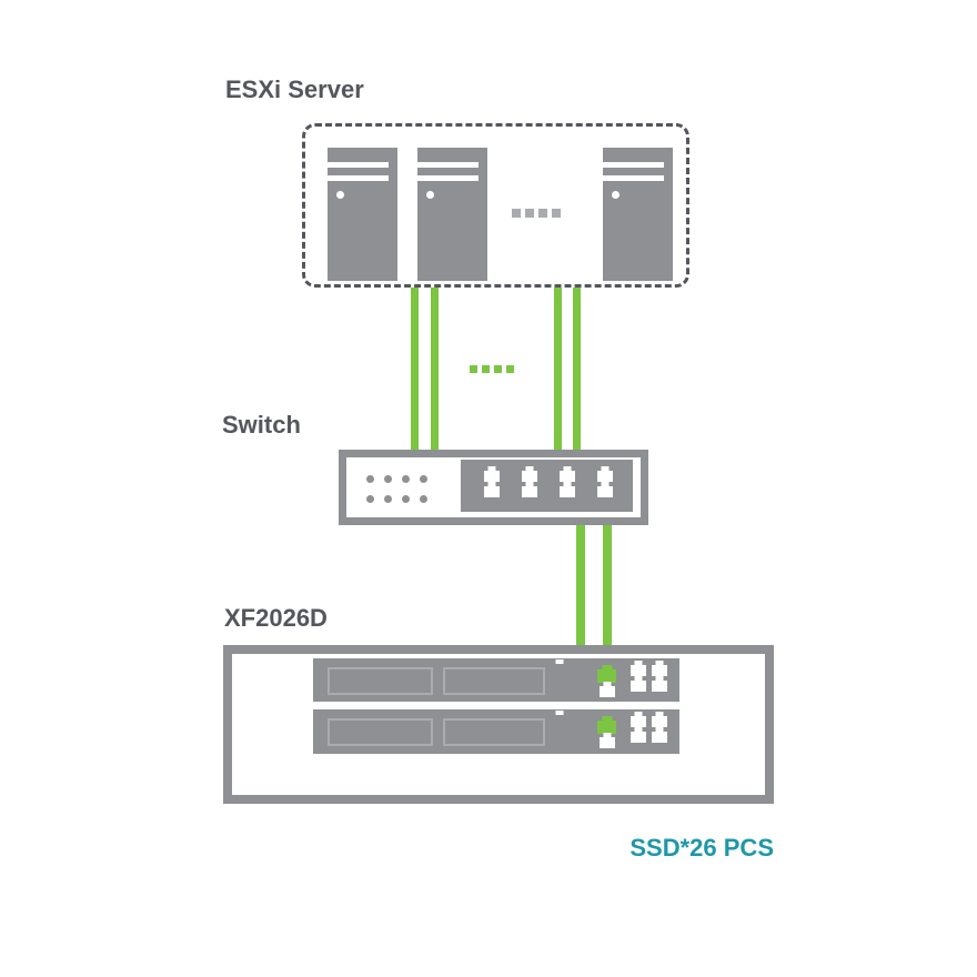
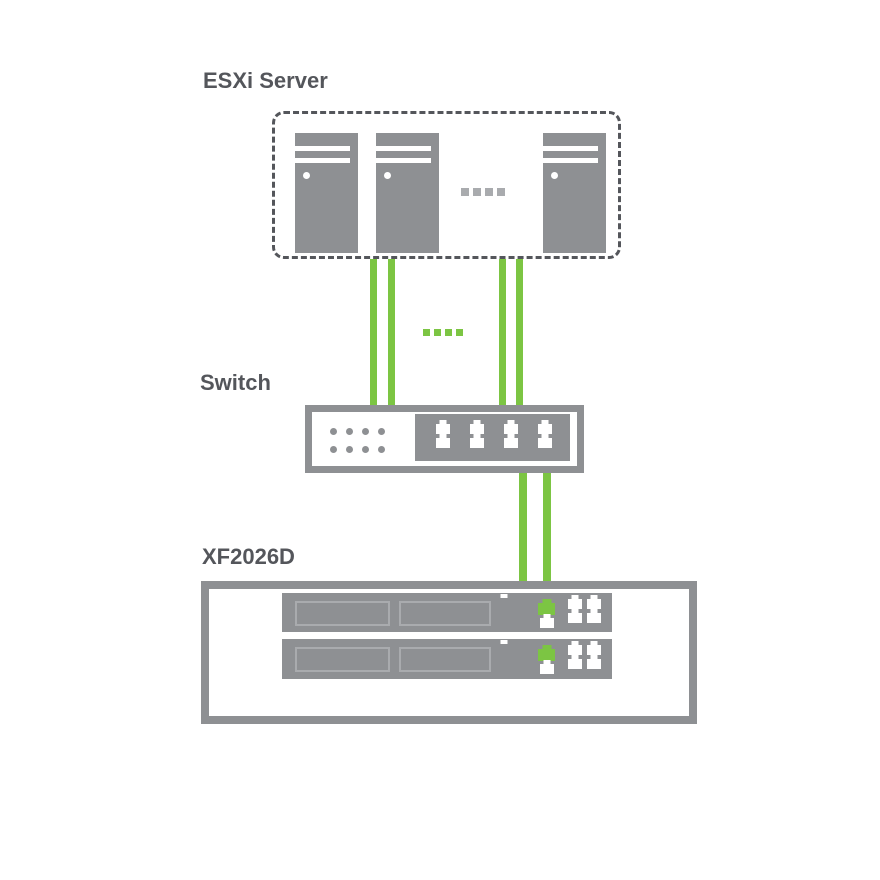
  ESXi Server
  Switch
  XF2026D
- SSD*26 PCS
